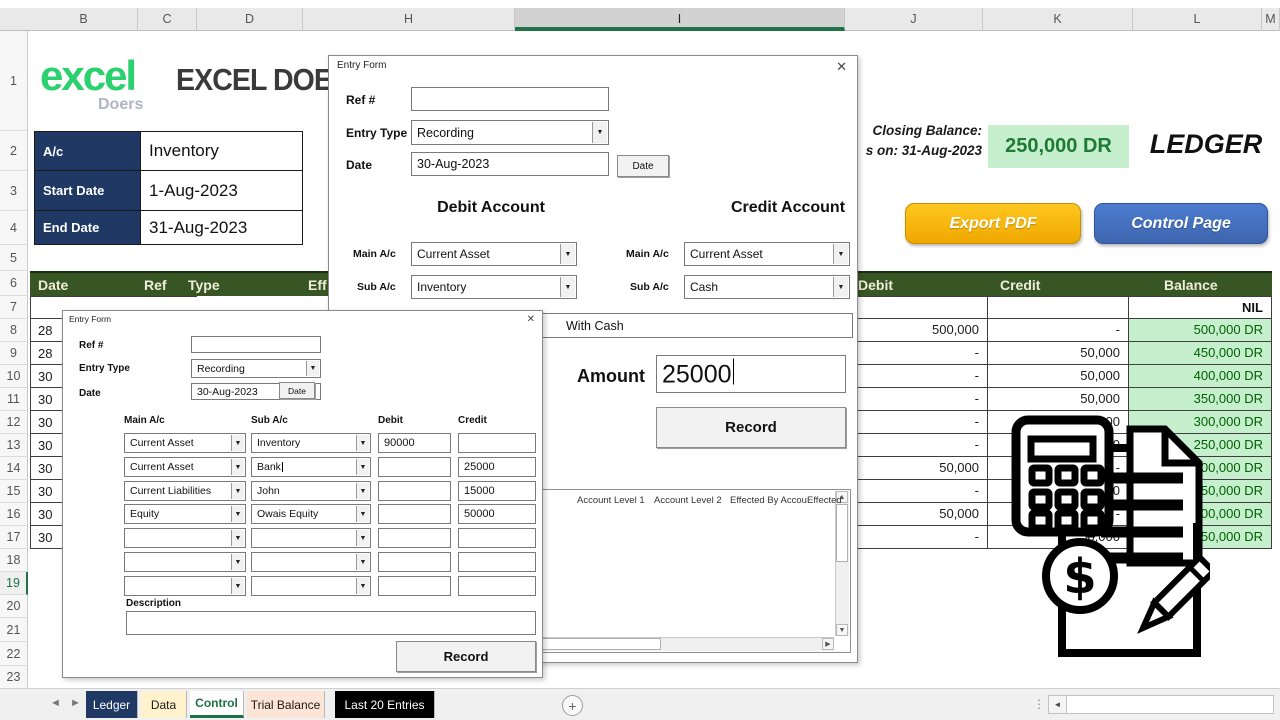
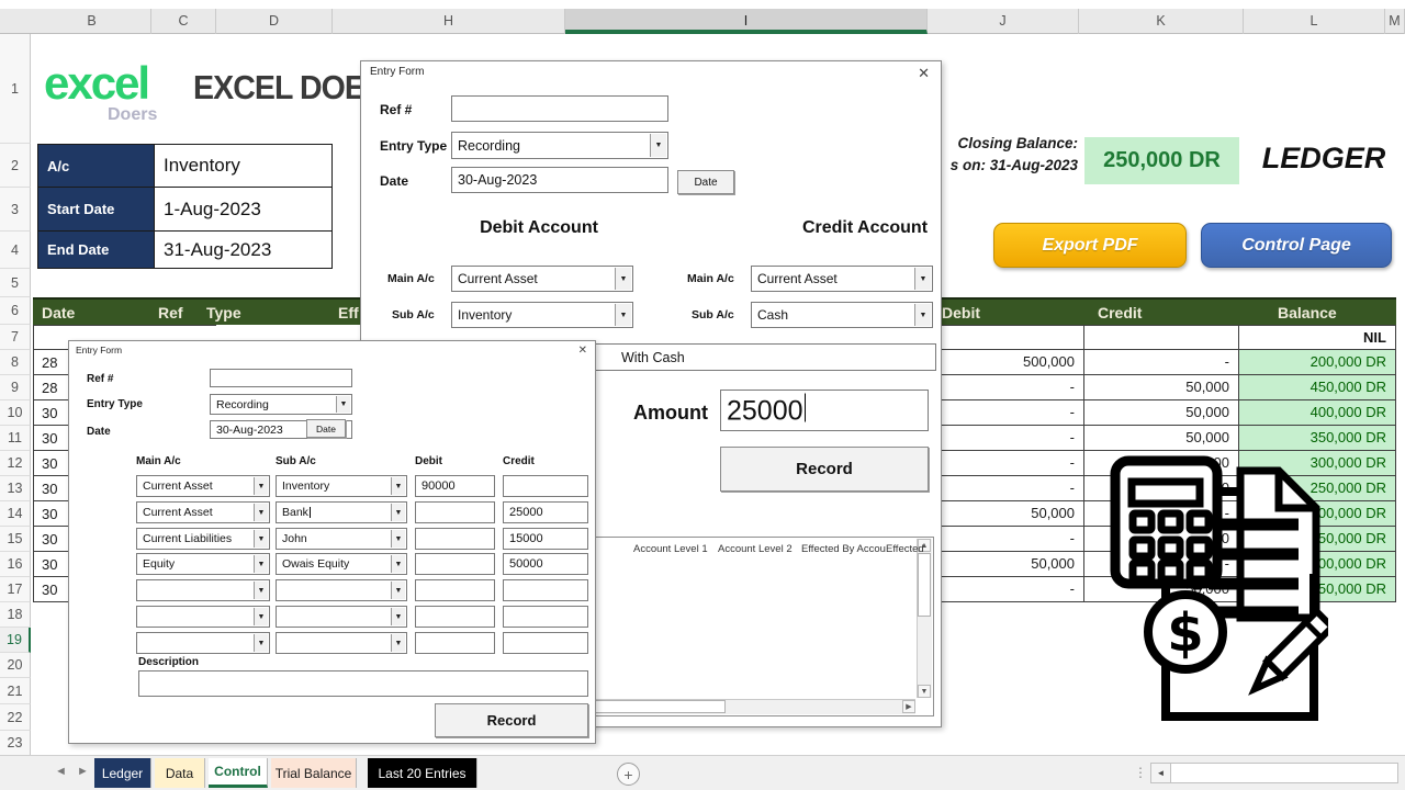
  B
  C
  D
  H
  I
  J
  K
  L
  M
  1
  2
  3
  4
  5
  6
  7
  8
  9
  10
  11
  12
  13
  14
  15
  16
  17
  18
  19
  20
  21
  22
  23
  excel
  Doers
  EXCEL DOE
  A/c
  Inventory
  Start Date
  1-Aug-2023
  End Date
  31-Aug-2023
  Closing Balance:
  s on: 31-Aug-2023
  250,000 DR
  LEDGER
  Export PDF
  Control Page
  Date
  Ref
  Type
  Eff
  Debit
  Credit
  Balance
  NIL
  28
  500,000
  -
- 500,000 DR
+ 200,000 DR
  28
  -
  50,000
  450,000 DR
  30
  -
  50,000
  400,000 DR
  30
  -
  50,000
  350,000 DR
  30
  -
  300,000 DR
  30
  -
  250,000 DR
  30
  50,000
  -
  00,000 DR
  30
  -
  50,000 DR
  30
  50,000
  -
  00,000 DR
  30
  -
  50,000 DR
  $
  Entry Form
  ✕
  Ref #
  Entry Type
  Recording
  Date
  30-Aug-2023
  Date
  Debit Account
  Credit Account
  Main A/c
  Current Asset
  Sub A/c
  Inventory
  Main A/c
  Current Asset
  Sub A/c
  Cash
  With Cash
  Amount
  25000
  Record
  Account Level 1
  Account Level 2
  Effected By Accou
  Effected
  Entry Form
  ✕
  Ref #
  Entry Type
  Recording
  Date
  30-Aug-2023
  Date
  Main A/c
  Sub A/c
  Debit
  Credit
  Current Asset
  Inventory
  90000
  Current Asset
  Bank
  25000
  Current Liabilities
  John
  15000
  Equity
  Owais Equity
  50000
  Description
  Record
  ◄
  ►
  Ledger
  Data
  Control
  Trial Balance
  Last 20 Entries
  +
  ⋮
  ◄
